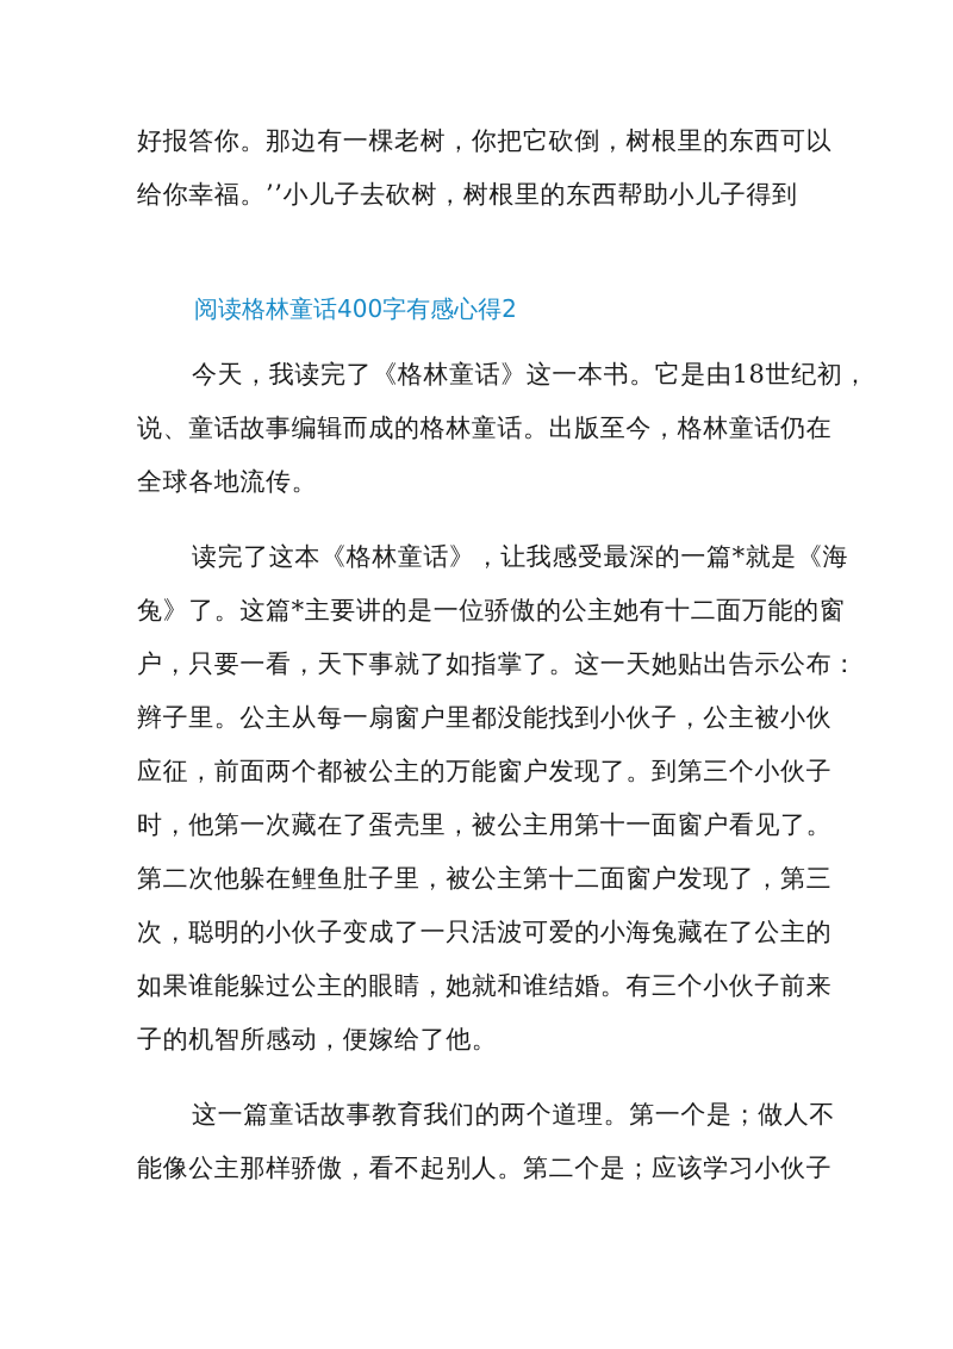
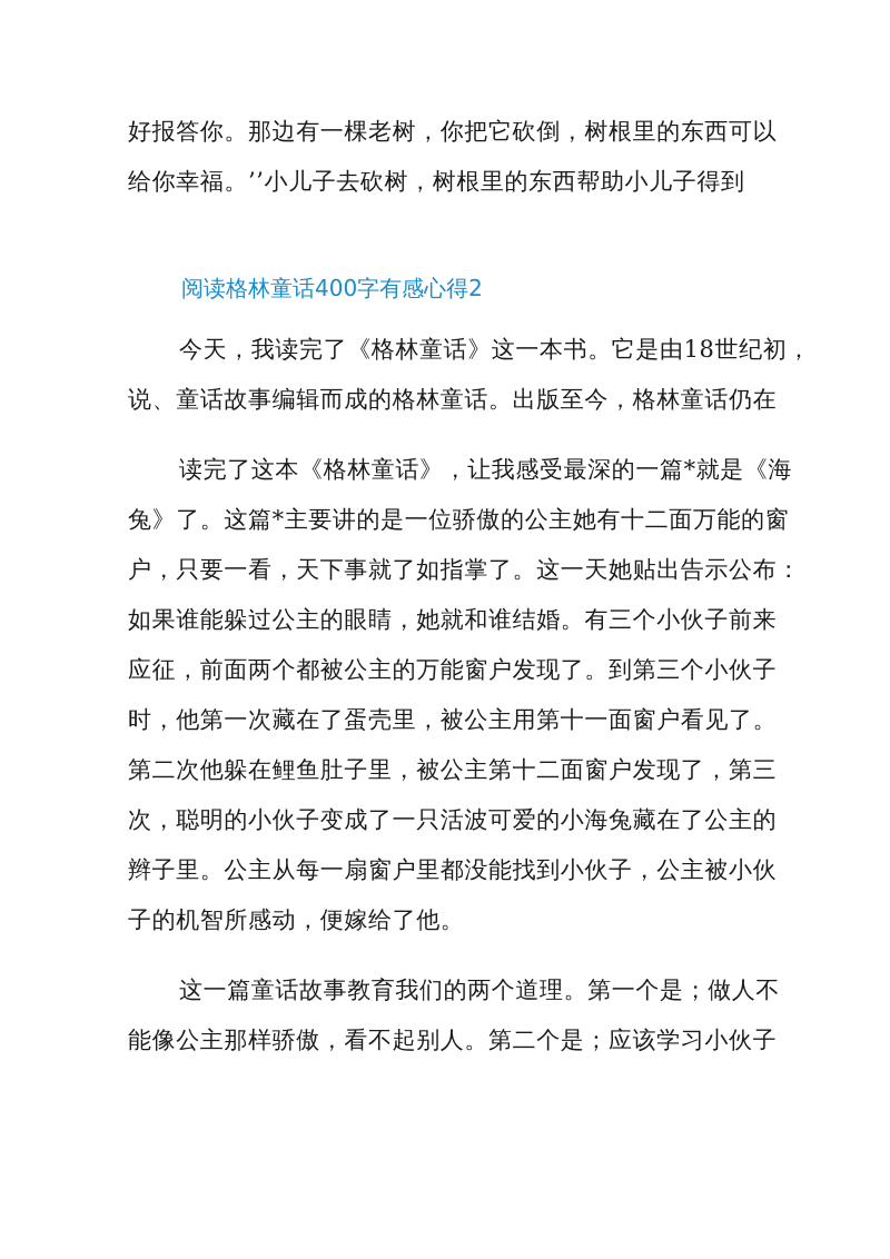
  好报答你。那边有一棵老树，你把它砍倒，树根里的东西可以
  给你幸福。’’小儿子去砍树，树根里的东西帮助小儿子得到
  阅读格林童话400字有感心得2
  今天，我读完了《格林童话》这一本书。它是由18世纪初，
  说、童话故事编辑而成的格林童话。出版至今，格林童话仍在
- 全球各地流传。
  读完了这本《格林童话》，让我感受最深的一篇*就是《海
  兔》了。这篇*主要讲的是一位骄傲的公主她有十二面万能的窗
  户，只要一看，天下事就了如指掌了。这一天她贴出告示公布：
- 辫子里。公主从每一扇窗户里都没能找到小伙子，公主被小伙
+ 如果谁能躲过公主的眼睛，她就和谁结婚。有三个小伙子前来
  应征，前面两个都被公主的万能窗户发现了。到第三个小伙子
  时，他第一次藏在了蛋壳里，被公主用第十一面窗户看见了。
  第二次他躲在鲤鱼肚子里，被公主第十二面窗户发现了，第三
  次，聪明的小伙子变成了一只活波可爱的小海兔藏在了公主的
- 如果谁能躲过公主的眼睛，她就和谁结婚。有三个小伙子前来
+ 辫子里。公主从每一扇窗户里都没能找到小伙子，公主被小伙
  子的机智所感动，便嫁给了他。
  这一篇童话故事教育我们的两个道理。第一个是；做人不
  能像公主那样骄傲，看不起别人。第二个是；应该学习小伙子
